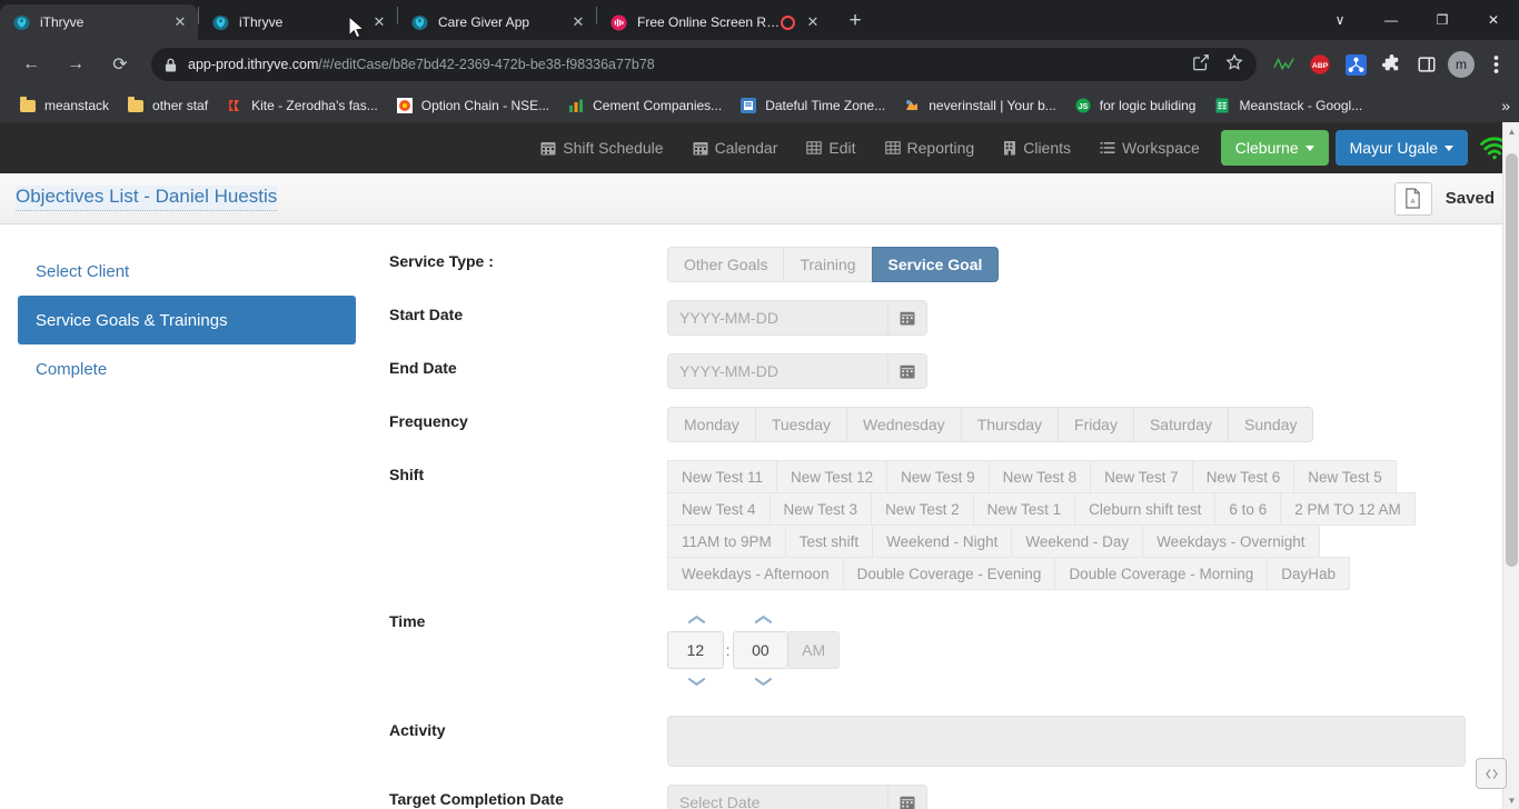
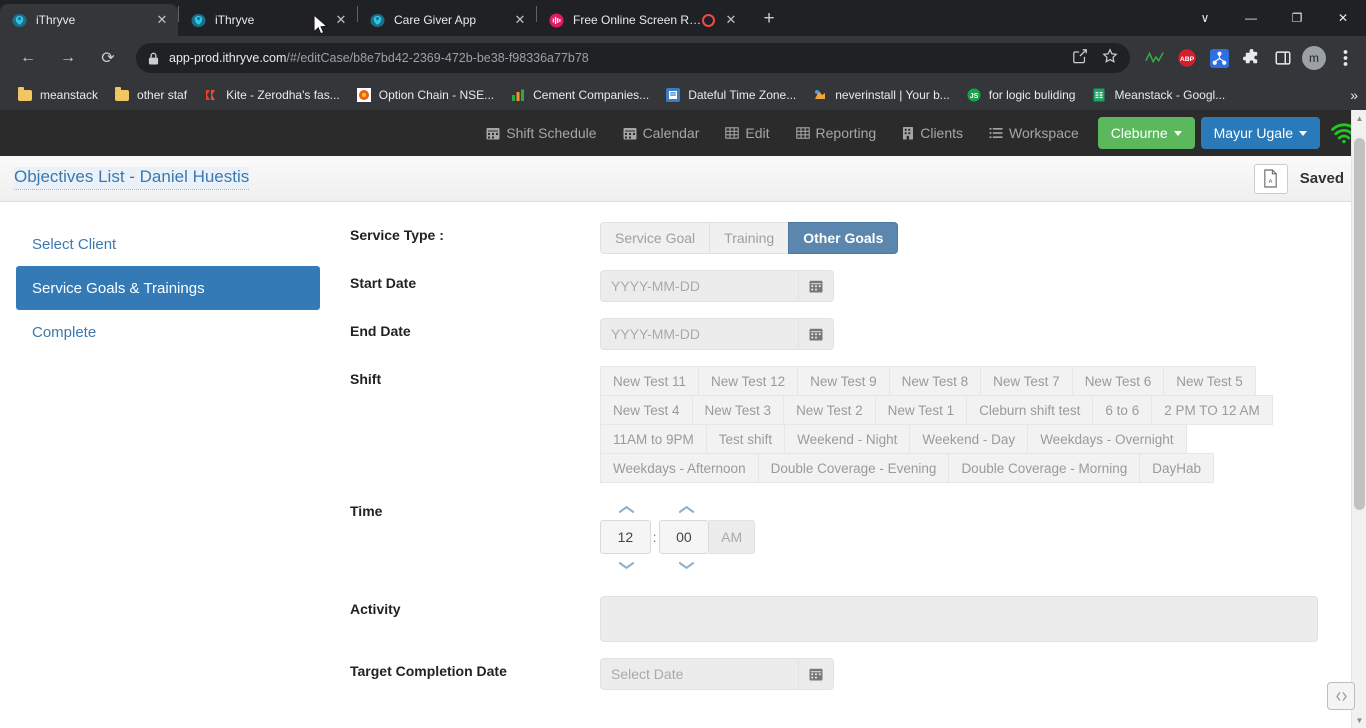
  iThryve
  ✕
  iThryve
  ✕
  Care Giver App
  ✕
  Free Online Screen Rec
  ✕
  +
  ∨
  —
  ❐
  ✕
  ←
  →
  ⟳
  app-prod.ithryve.com/#/editCase/b8e7bd42-2369-472b-be38-f98336a77b78
  m
  meanstack
  other staf
  Kite - Zerodha's fas...
  Option Chain - NSE...
  Cement Companies...
  Dateful Time Zone...
  neverinstall | Your b...
  for logic buliding
  Meanstack - Googl...
  »
  Shift Schedule
  Calendar
  Edit
  Reporting
  Clients
  Workspace
  Cleburne
  Mayur Ugale
  Objectives List - Daniel Huestis
  Saved
  Select Client
  Service Goals & Trainings
  Complete
  Service Type :
- Other Goals
+ Service Goal
  Training
- Service Goal
+ Other Goals
  Start Date
  YYYY-MM-DD
  End Date
  YYYY-MM-DD
- Frequency
- Monday
- Tuesday
- Wednesday
- Thursday
- Friday
- Saturday
- Sunday
  Shift
  New Test 11
  New Test 12
  New Test 9
  New Test 8
  New Test 7
  New Test 6
  New Test 5
  New Test 4
  New Test 3
  New Test 2
  New Test 1
  Cleburn shift test
  6 to 6
  2 PM TO 12 AM
  11AM to 9PM
  Test shift
  Weekend - Night
  Weekend - Day
  Weekdays - Overnight
  Weekdays - Afternoon
  Double Coverage - Evening
  Double Coverage - Morning
  DayHab
  Time
  12
  :
  00
  AM
  Activity
  Target Completion Date
  Select Date
  ▲
  ▼
